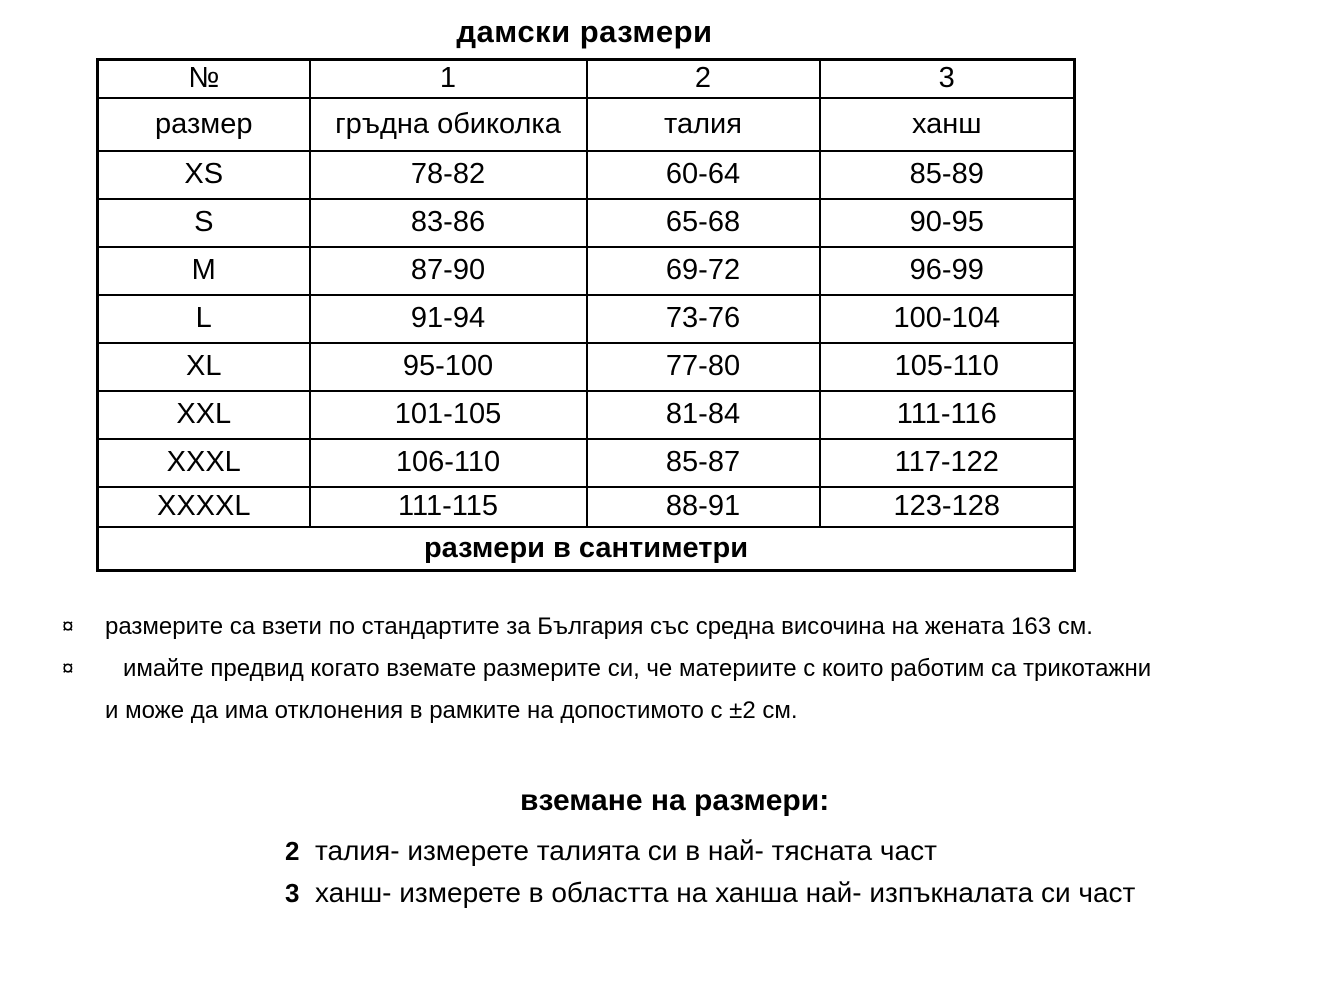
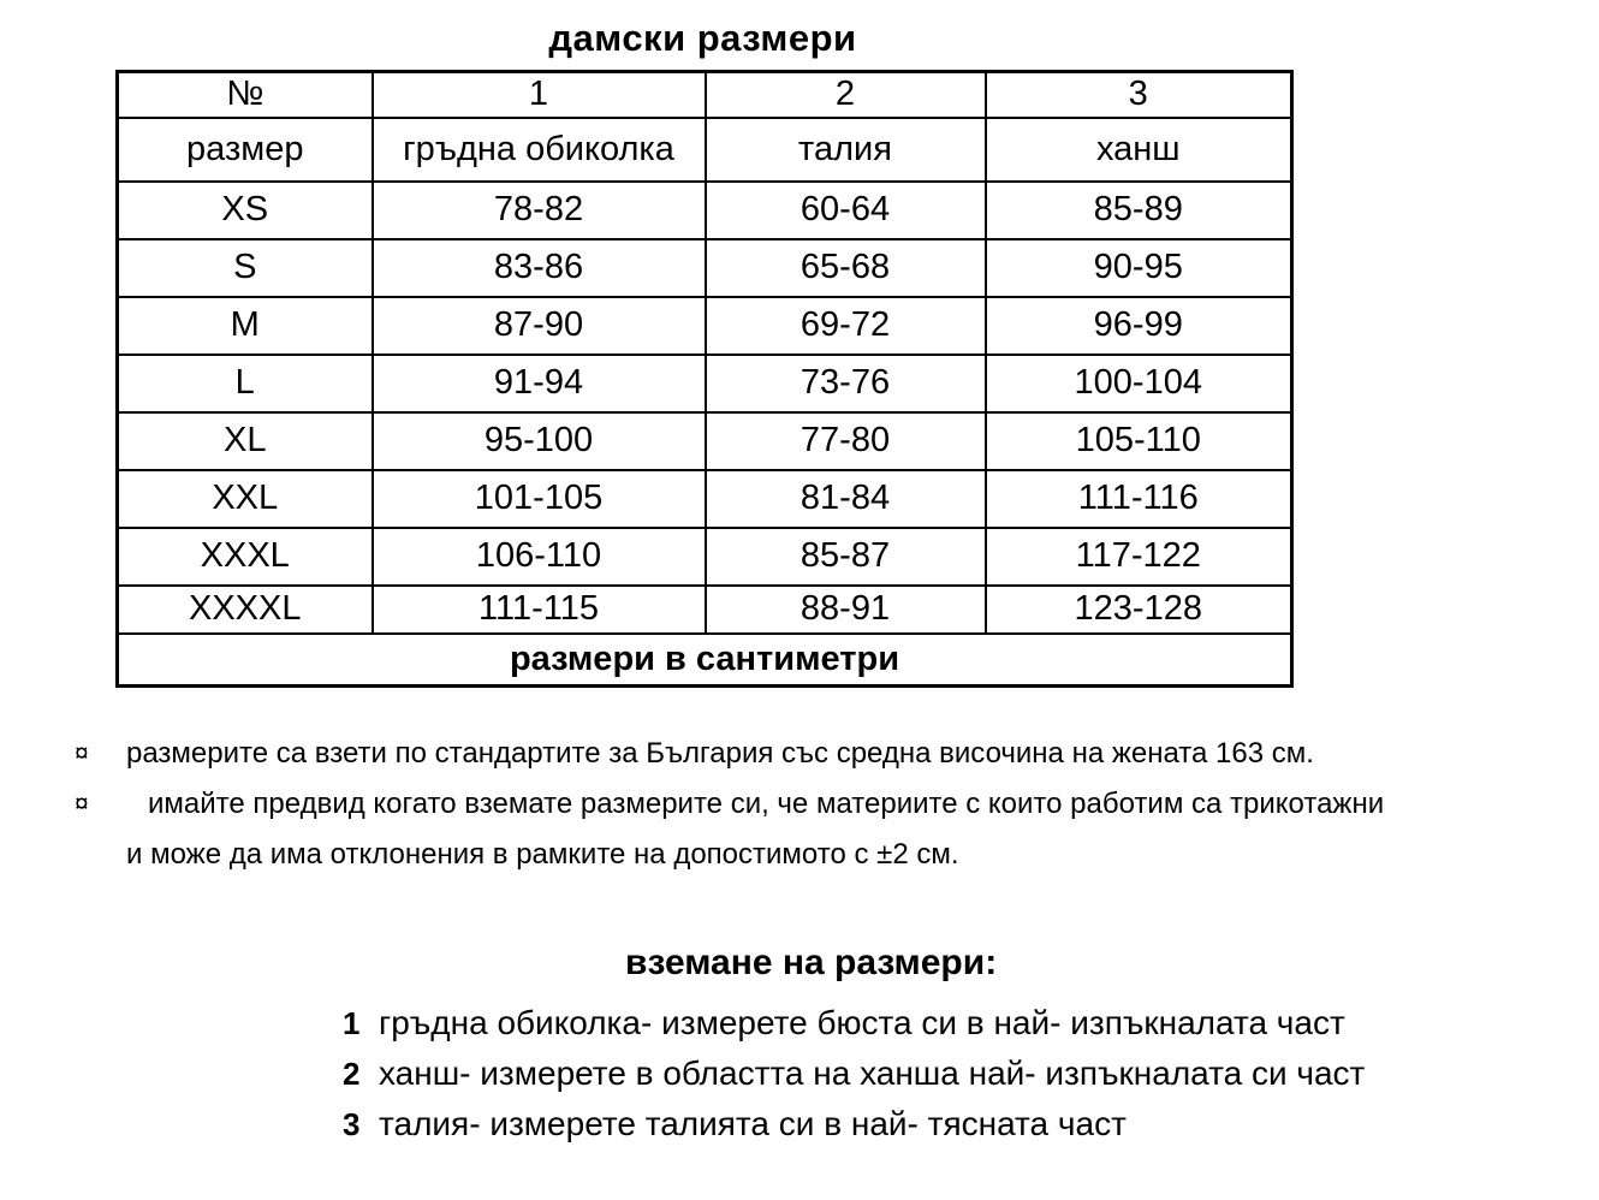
  дамски размери
  №	1	2	3
  размер	гръдна обиколка	талия	ханш
  XS	78-82	60-64	85-89
  S	83-86	65-68	90-95
  M	87-90	69-72	96-99
  L	91-94	73-76	100-104
  XL	95-100	77-80	105-110
  XXL	101-105	81-84	111-116
  XXXL	106-110	85-87	117-122
  XXXXL	111-115	88-91	123-128
  размери в сантиметри
  ¤
  размерите са взети по стандартите за България със средна височина на жената 163 см.
  ¤
  имайте предвид когато вземате размерите си, че материите с които работим са трикотажни
  и може да има отклонения в рамките на допостимото с ±2 см.
  вземане на размери:
+ 1
+ гръдна обиколка- измерете бюста си в най- изпъкналата част
  2
- талия- измерете талията си в най- тясната част
+ ханш- измерете в областта на ханша най- изпъкналата си част
  3
- ханш- измерете в областта на ханша най- изпъкналата си част
+ талия- измерете талията си в най- тясната част
